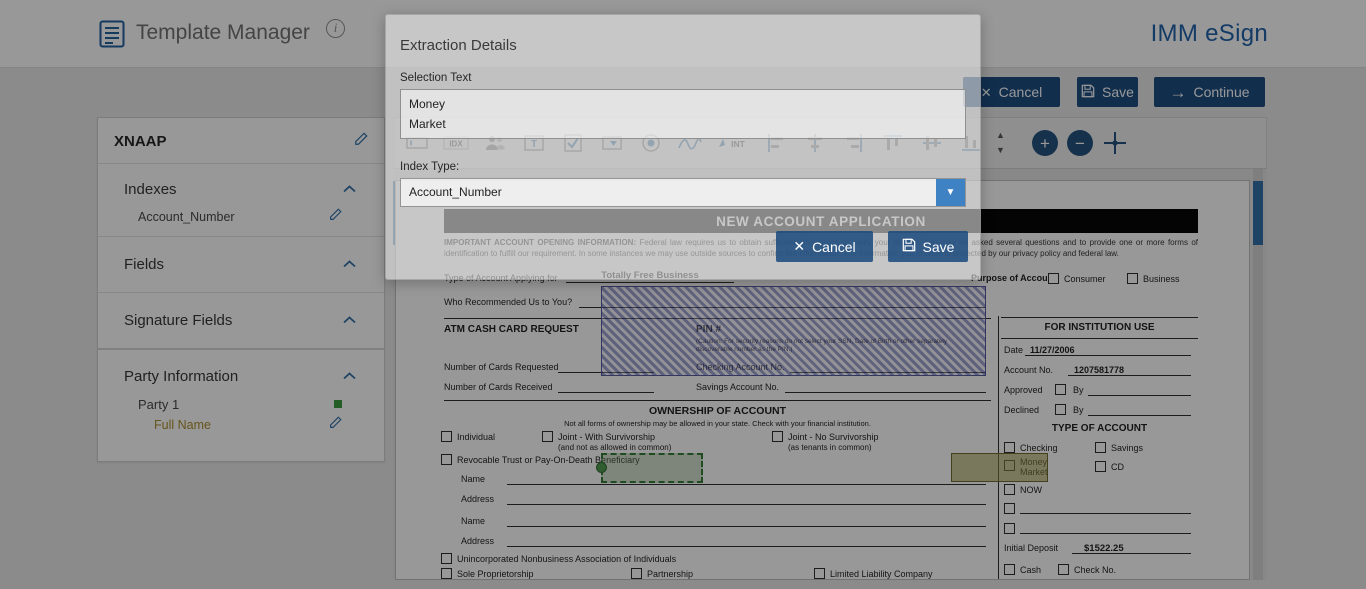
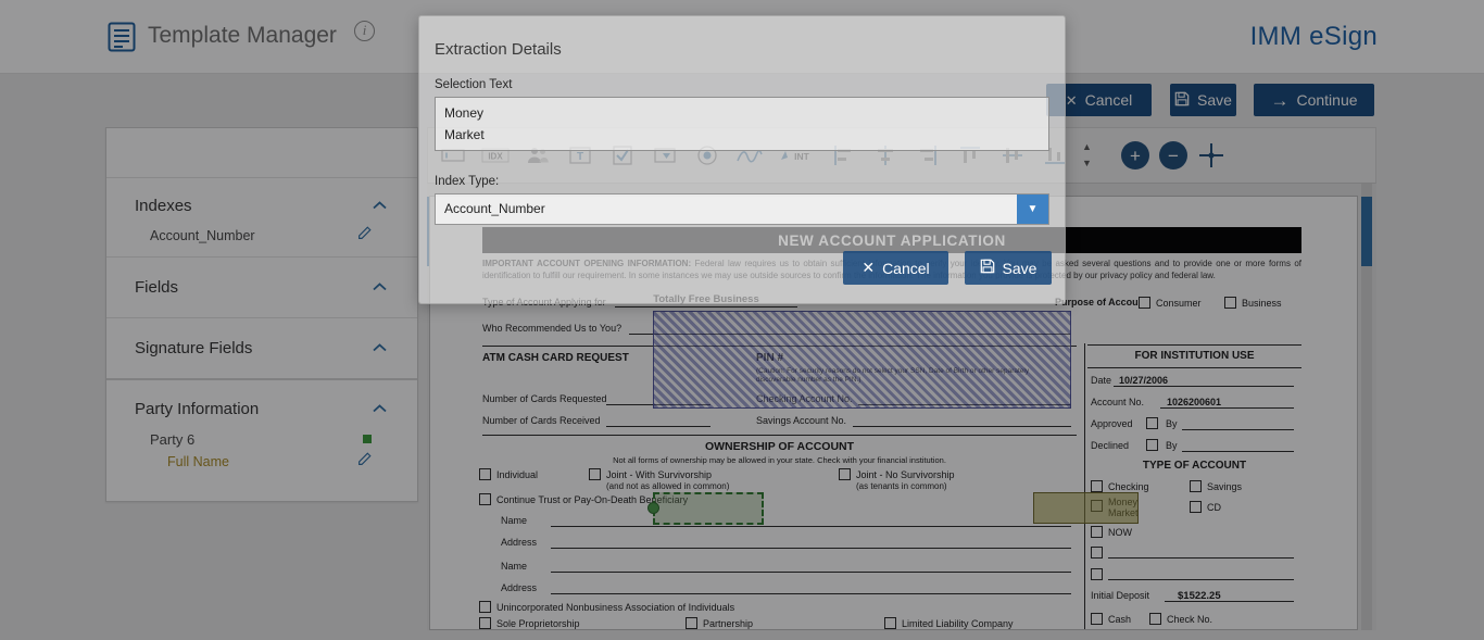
  Template Manager
  i
  IMM eSign
  ✕
  Cancel
  Save
  →
  Continue
- XNAAP
  Indexes
  Account_Number
  Fields
  Signature Fields
  Party Information
- Party 1
+ Party 6
  Full Name
  IDX
  T
  INT
  ▲
  ▼
  +
  −
  NEW ACCOUNT APPLICATION
  IMPORTANT ACCOUNT OPENING INFORMATION: Federal law requires us to obtain sufficient information to verify your identiy. You may be asked several questions and to provide one or more forms of identification to fulfill our requirement. In some instances we may use outside sources to confirm the information. The information you provide is protected by our privacy policy and federal law.
  Type of Account Applying for
  Totally Free Business
  Purpose of Accou
  Consumer
  Business
  Who Recommended Us to You?
  ATM CASH CARD REQUEST
  Number of Cards Requested
  Number of Cards Received
  Savings Account No.
  FOR INSTITUTION USE
  Date
- 11/27/2006
+ 10/27/2006
  Account No.
- 1207581778
+ 1026200601
  Approved
  By
  Declined
  By
  TYPE OF ACCOUNT
  Checking
  Savings
  Money Market
  CD
  NOW
  Initial Deposit
  $1522.25
  Cash
  Check No.
  OWNERSHIP OF ACCOUNT
  Not all forms of ownership may be allowed in your state. Check with your financial institution.
  Individual
  Joint - With Survivorship
  (and not as allowed in common)
  Joint - No Survivorship
  (as tenants in common)
- Revocable Trust or Pay-On-Death Beneficiary
+ Continue Trust or Pay-On-Death Beneficiary
  Name
  Address
  Name
  Address
  Unincorporated Nonbusiness Association of Individuals
  Sole Proprietorship
  Partnership
  Limited Liability Company
  Extraction Details
  Selection Text
  Money
  Market
  Index Type:
  Account_Number
  ▼
  ✕
  Cancel
  Save
